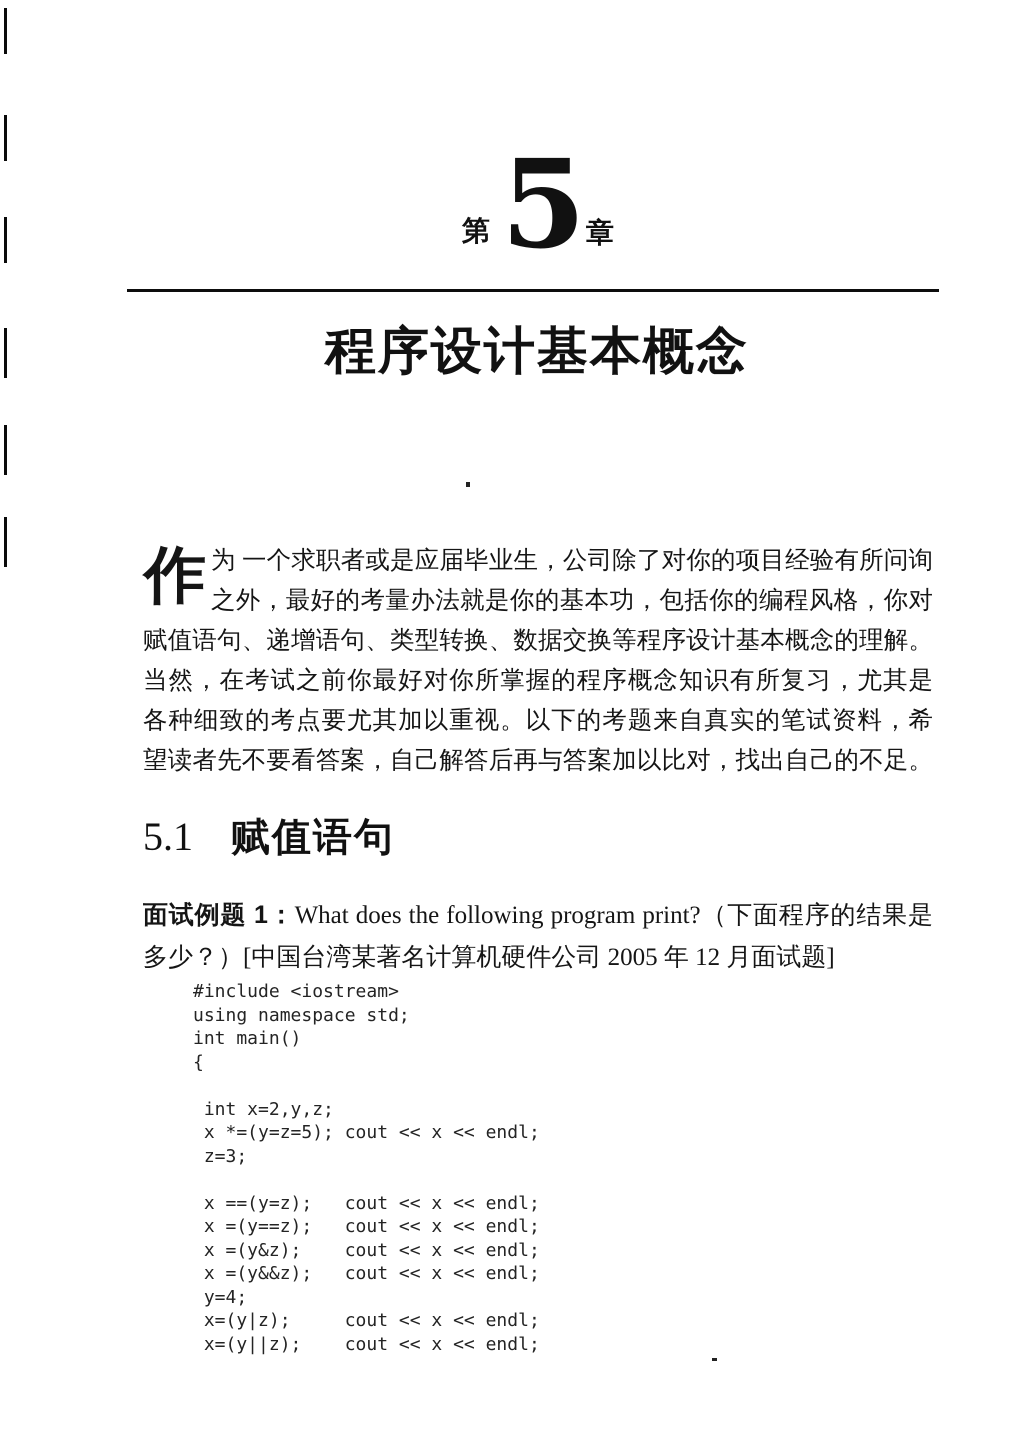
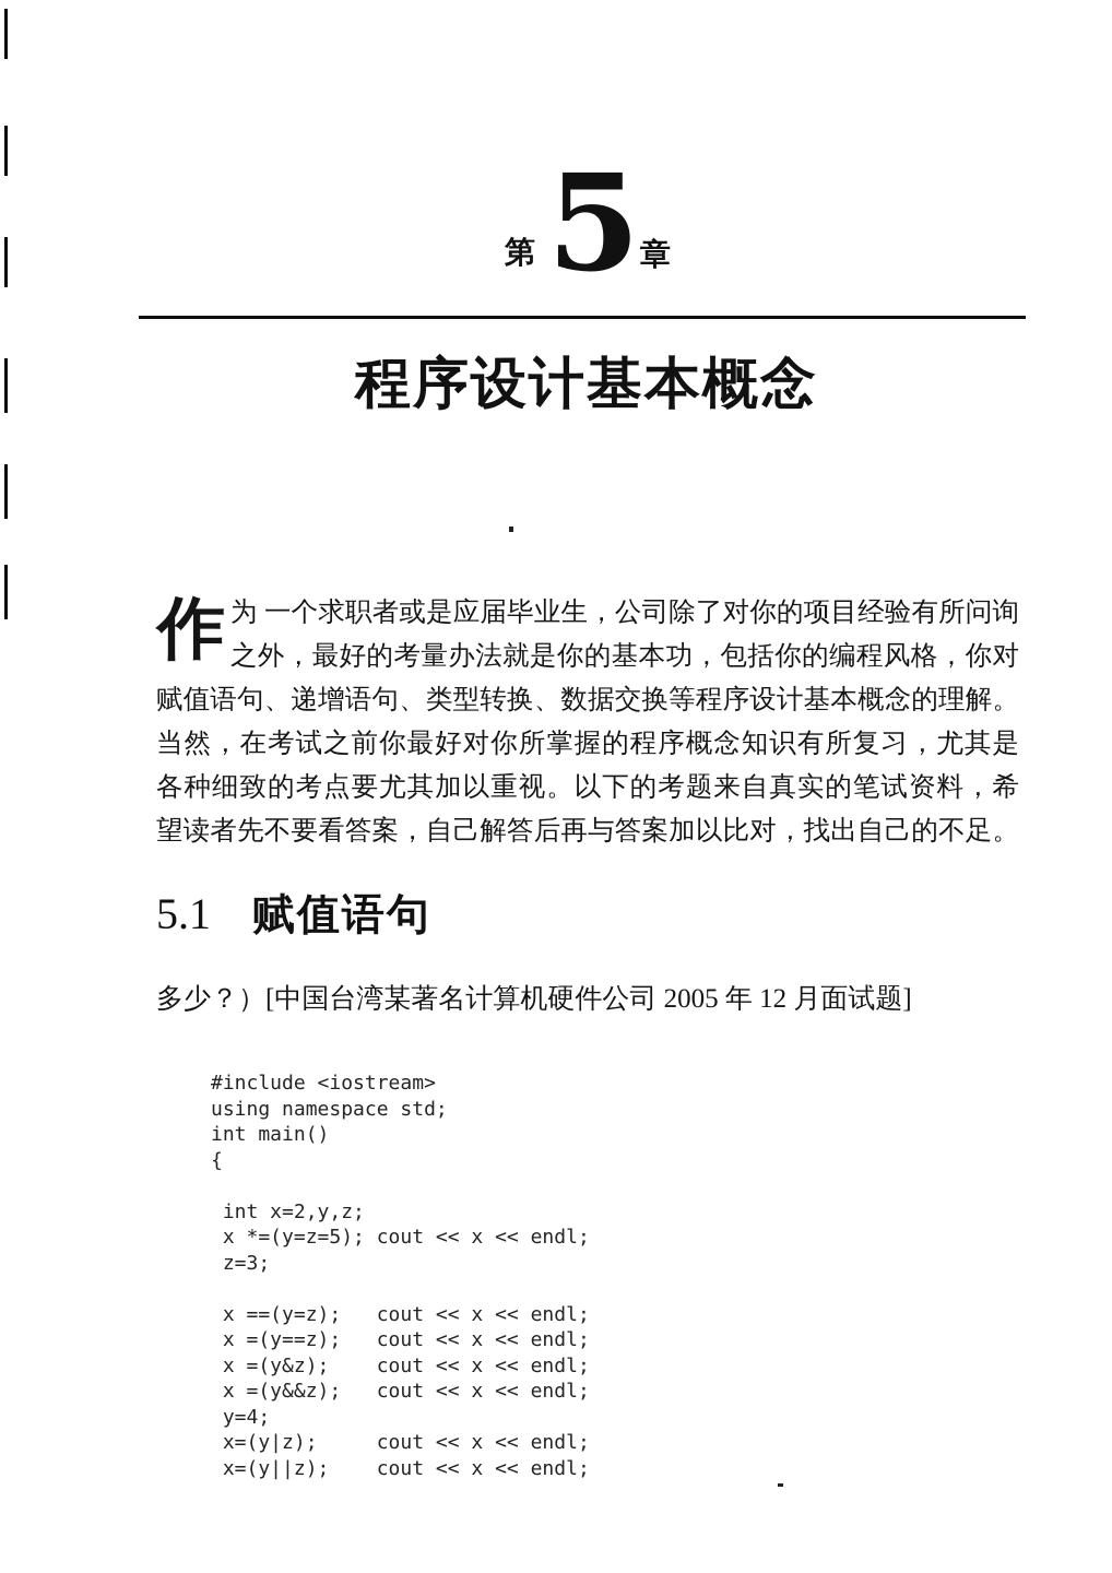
  第
  5
  章
  程序设计基本概念
  作
  为 一个求职者或是应届毕业生，公司除了对你的项目经验有所问询
  之外，最好的考量办法就是你的基本功，包括你的编程风格，你对
  赋值语句、递增语句、类型转换、数据交换等程序设计基本概念的理解。
  当然，在考试之前你最好对你所掌握的程序概念知识有所复习，尤其是
  各种细致的考点要尤其加以重视。以下的考题来自真实的笔试资料，希
  望读者先不要看答案，自己解答后再与答案加以比对，找出自己的不足。
  5.1
  赋值语句
- 面试例题 1：What does the following program print?（下面程序的结果是
  多少？）[中国台湾某著名计算机硬件公司 2005 年 12 月面试题]
  #include <iostream>
  using namespace std;
  int main()
  {
  int x=2,y,z;
  x *=(y=z=5); cout << x << endl;
  z=3;
  x ==(y=z); cout << x << endl;
  x =(y==z); cout << x << endl;
  x =(y&z); cout << x << endl;
  x =(y&&z); cout << x << endl;
  y=4;
  x=(y|z); cout << x << endl;
  x=(y||z); cout << x << endl;
